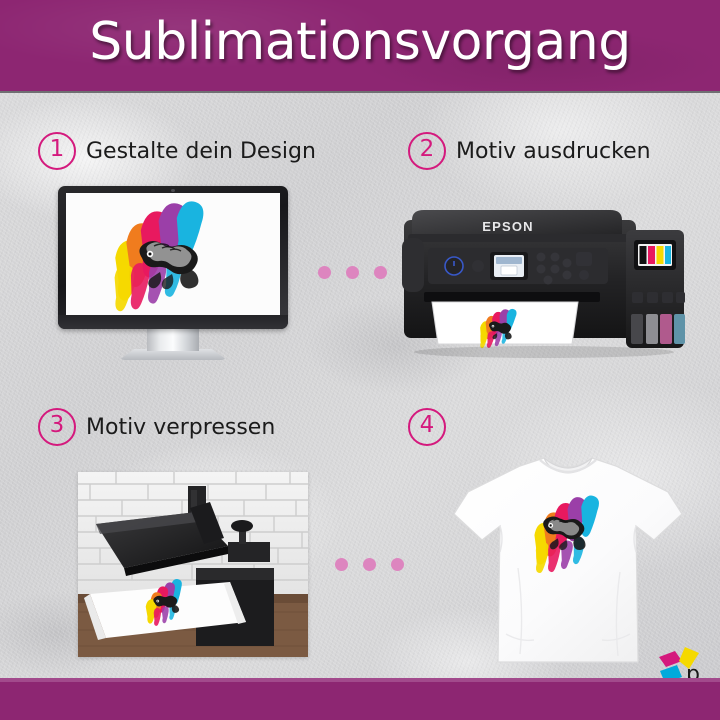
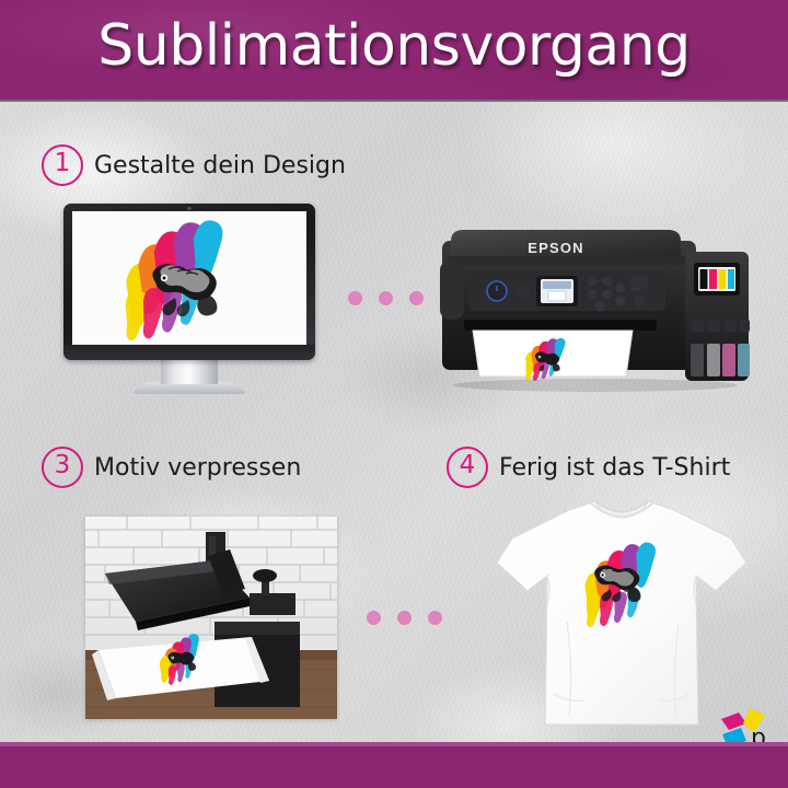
  Sublimationsvorgang
  1
  Gestalte dein Design
- 2
- Motiv ausdrucken
  3
  Motiv verpressen
  4
+ Ferig ist das T-Shirt
  EPSON
  p
